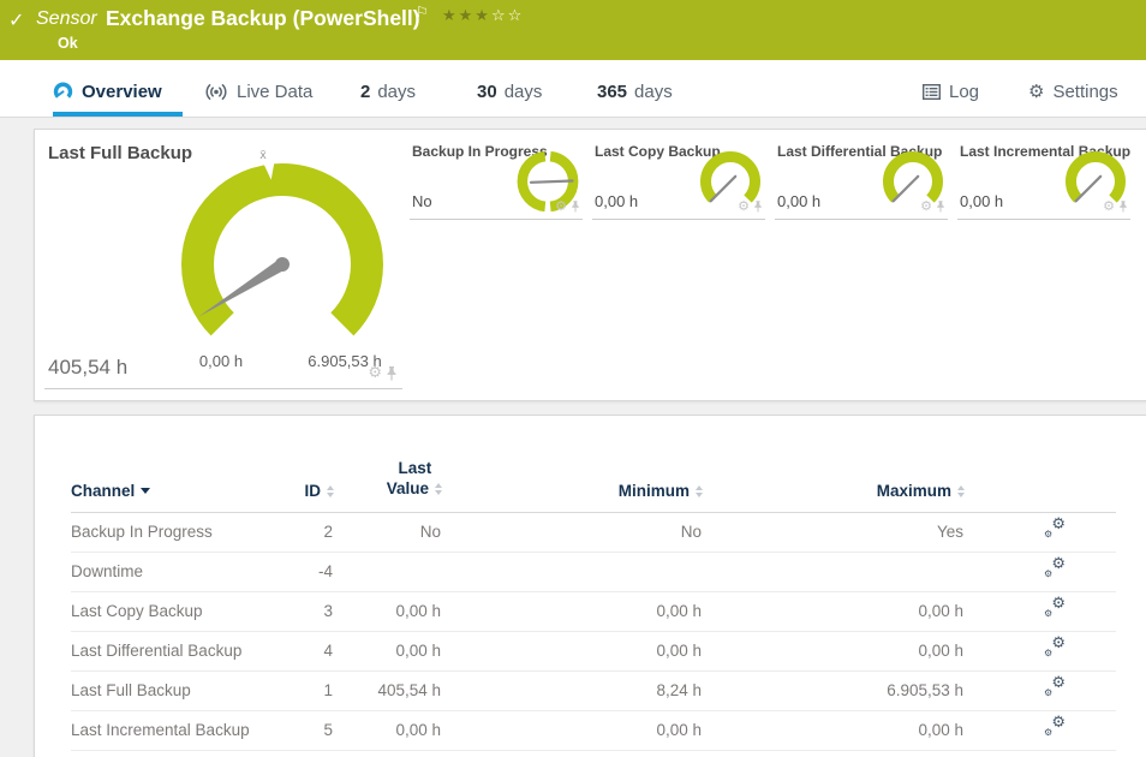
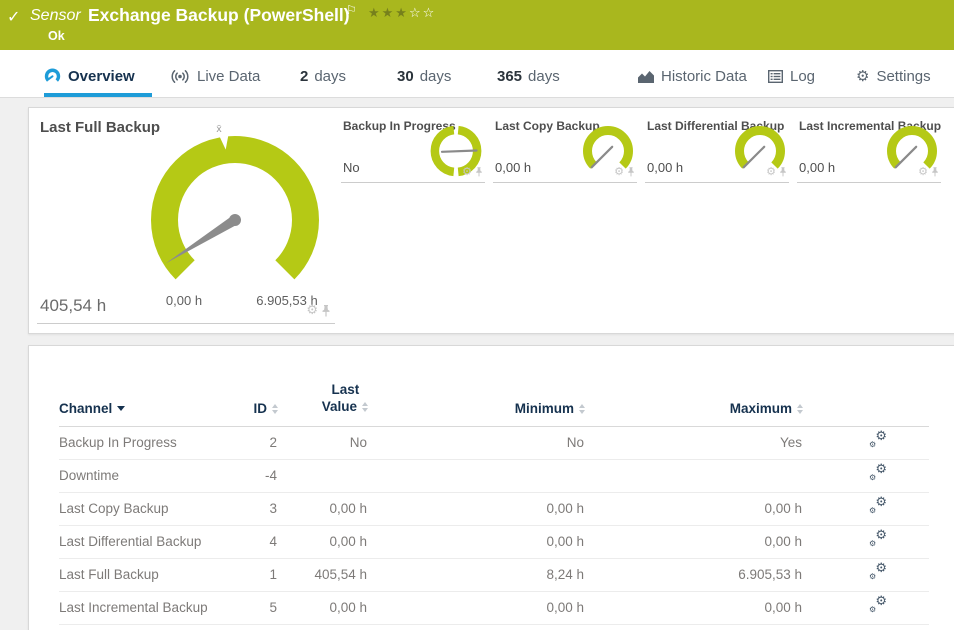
  ✓
  Sensor
  Exchange Backup (PowerShell)
  ⚐
  ★★★☆☆
  Ok
  Overview
  Live Data
  2
  days
  30
  days
  365
  days
+ Historic Data
  Log
  ⚙
  Settings
  Last Full Backup
  x̄
  0,00 h
  6.905,53 h
  405,54 h
  ⚙
  Backup In Progres
  No
  ⚙
  Last Copy Backup
  0,00 h
  ⚙
  Last Differential Backup
  0,00 h
  ⚙
  Last Incremental Backup
  0,00 h
  ⚙
  Channel	ID	LastValue	Minimum	Maximum
  Backup In Progress	2	No	No	Yes	⚙⚙
  Downtime	-4				⚙⚙
  Last Copy Backup	3	0,00 h	0,00 h	0,00 h	⚙⚙
  Last Differential Backup	4	0,00 h	0,00 h	0,00 h	⚙⚙
  Last Full Backup	1	405,54 h	8,24 h	6.905,53 h	⚙⚙
  Last Incremental Backup	5	0,00 h	0,00 h	0,00 h	⚙⚙
